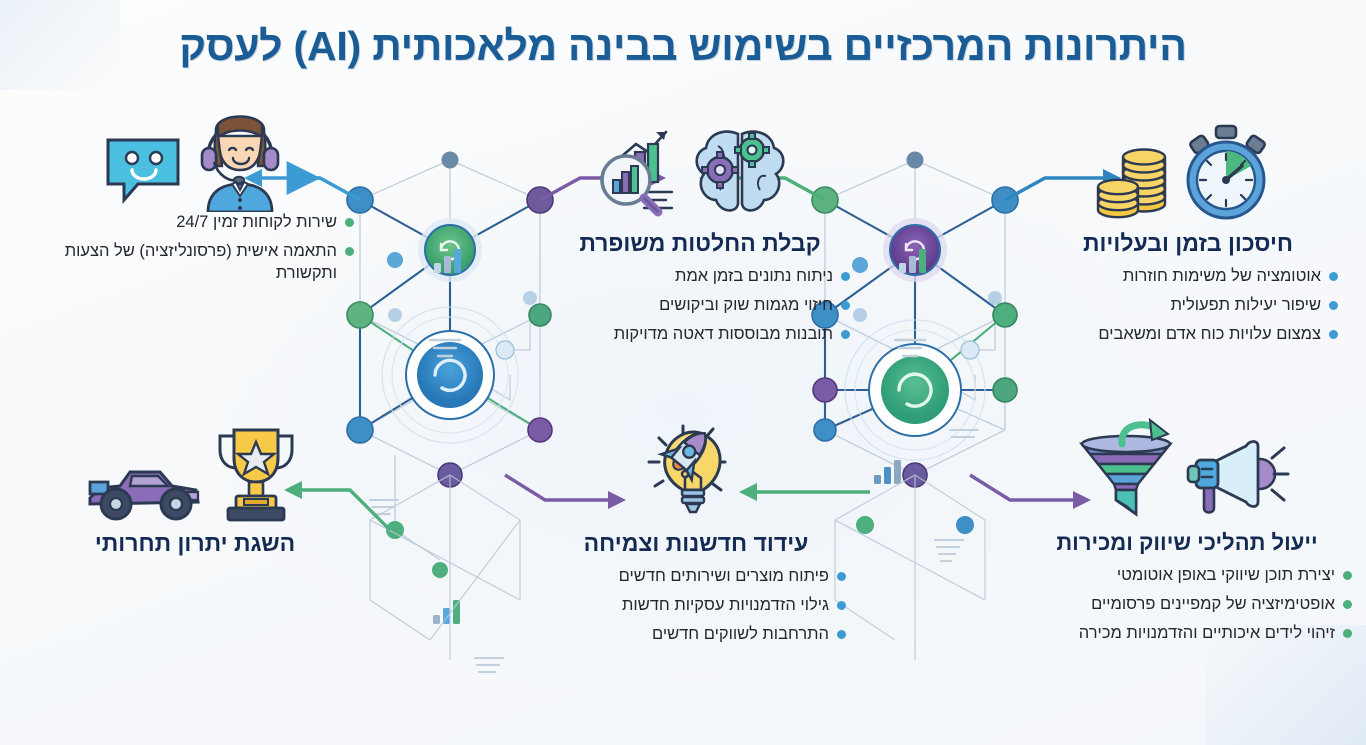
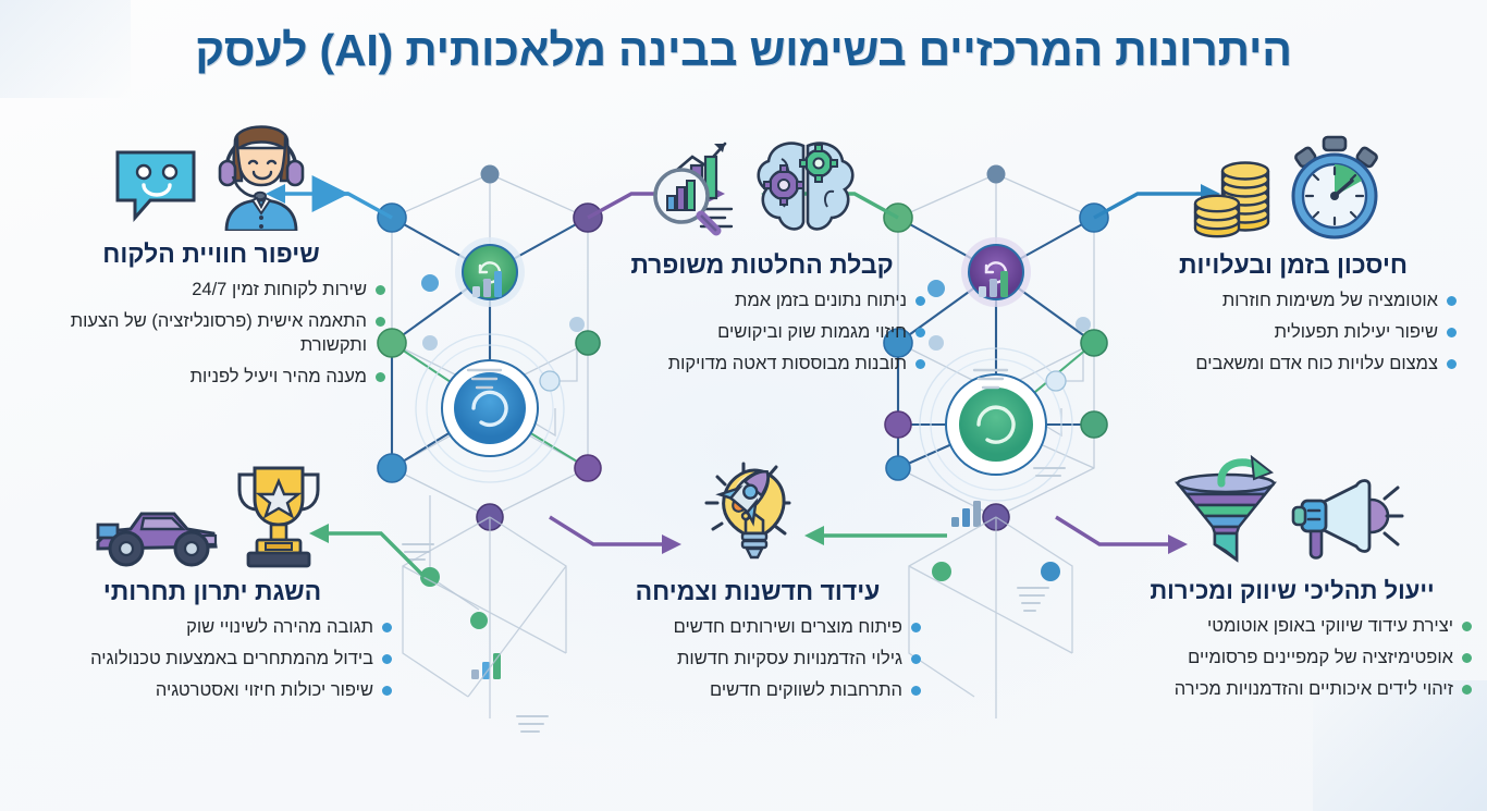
  היתרונות המרכזיים בשימוש בבינה מלאכותית (AI) לעסק
  חיסכון בזמן ובעלויות
  אוטומציה של משימות חוזרות
  שיפור יעילות תפעולית
  צמצום עלויות כוח אדם ומשאבים
  קבלת החלטות משופרת
  ניתוח נתונים בזמן אמת
  חיזוי מגמות שוק וביקושים
  תובנות מבוססות דאטה מדויקות
+ שיפור חוויית הלקוח
  שירות לקוחות זמין 24/7
  התאמה אישית (פרסונליזציה) של הצעות ותקשורת
+ מענה מהיר ויעיל לפניות
  ייעול תהליכי שיווק ומכירות
- יצירת תוכן שיווקי באופן אוטומטי
+ יצירת עידוד שיווקי באופן אוטומטי
  אופטימיזציה של קמפיינים פרסומיים
  זיהוי לידים איכותיים והזדמנויות מכירה
  עידוד חדשנות וצמיחה
  פיתוח מוצרים ושירותים חדשים
  גילוי הזדמנויות עסקיות חדשות
  התרחבות לשווקים חדשים
  השגת יתרון תחרותי
+ תגובה מהירה לשינויי שוק
+ בידול מהמתחרים באמצעות טכנולוגיה
+ שיפור יכולות חיזוי ואסטרטגיה
